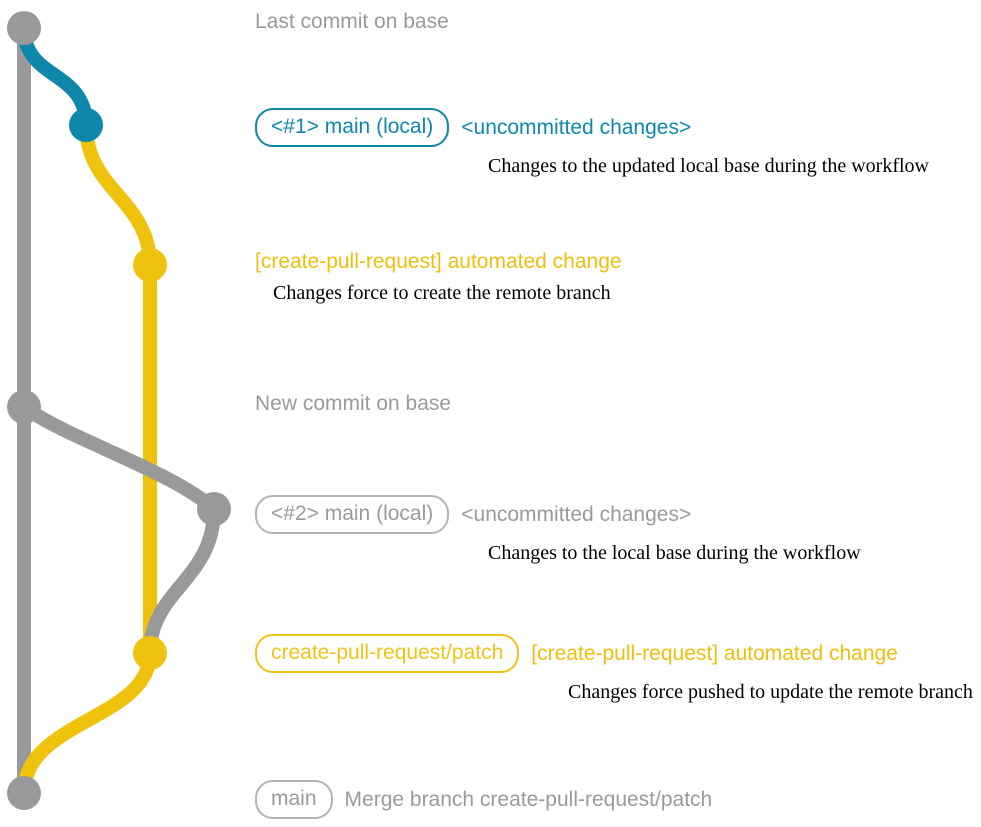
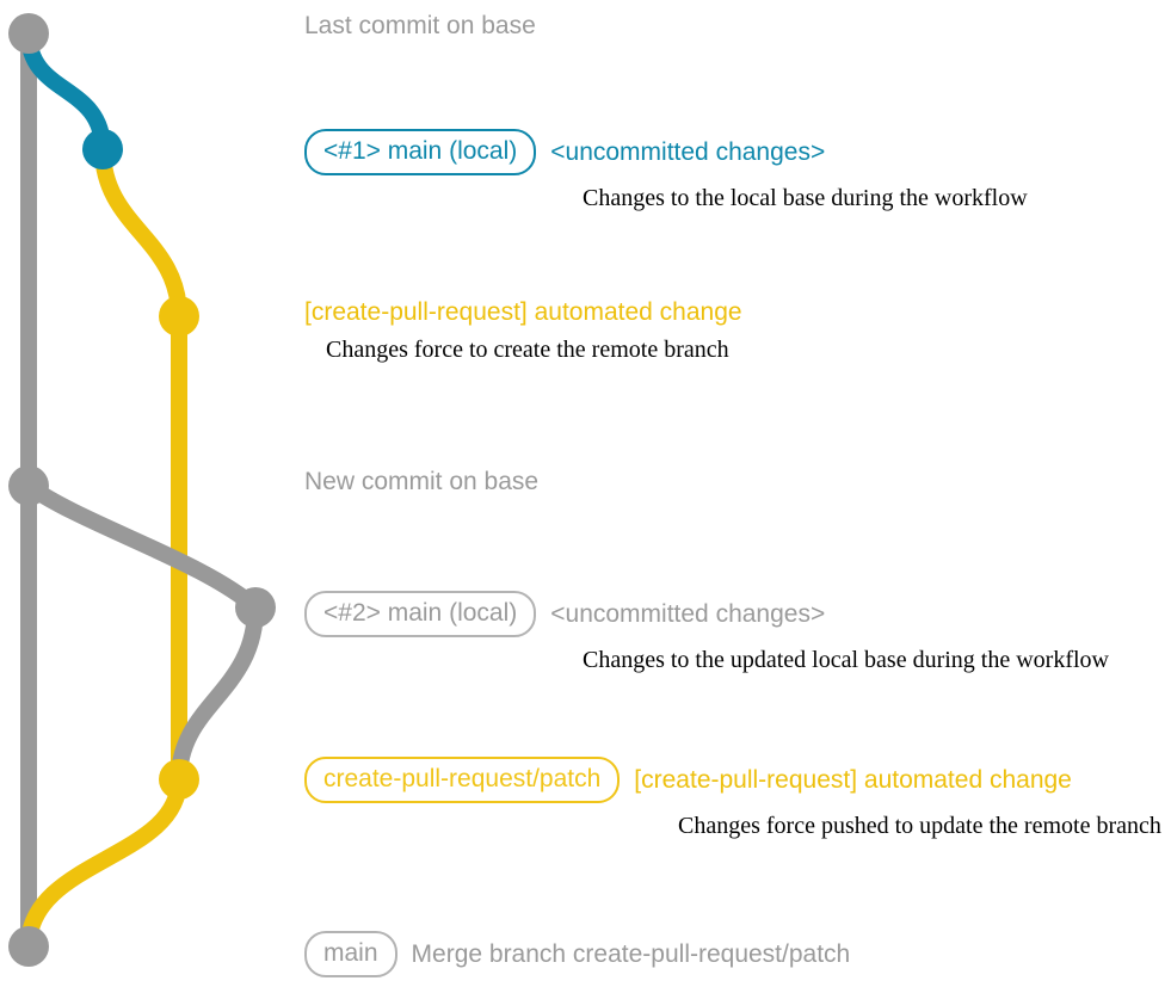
  Last commit on base
  <#1> main (local)
  <uncommitted changes>
- Changes to the updated local base during the workflow
+ Changes to the local base during the workflow
  [create-pull-request] automated change
  Changes force to create the remote branch
  New commit on base
  <#2> main (local)
  <uncommitted changes>
- Changes to the local base during the workflow
+ Changes to the updated local base during the workflow
  create-pull-request/patch
  [create-pull-request] automated change
  Changes force pushed to update the remote branch
  main
  Merge branch create-pull-request/patch
